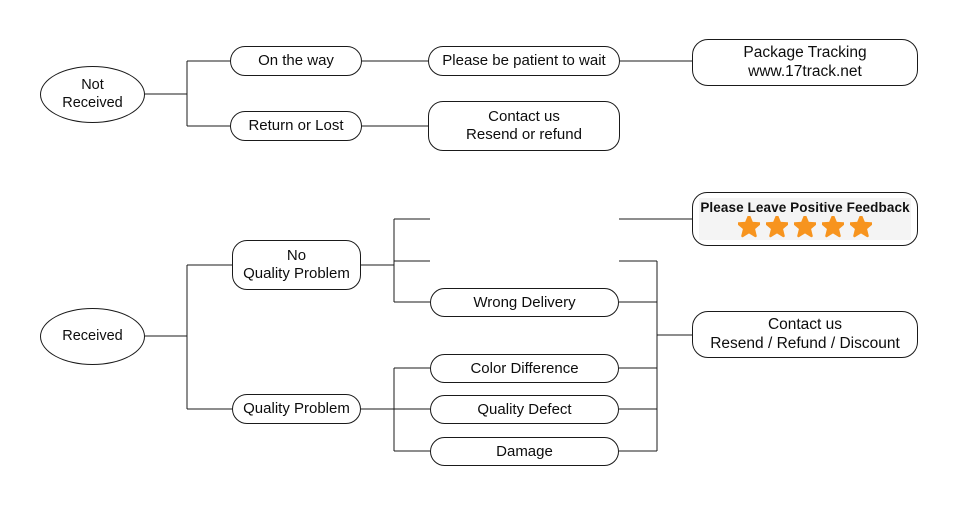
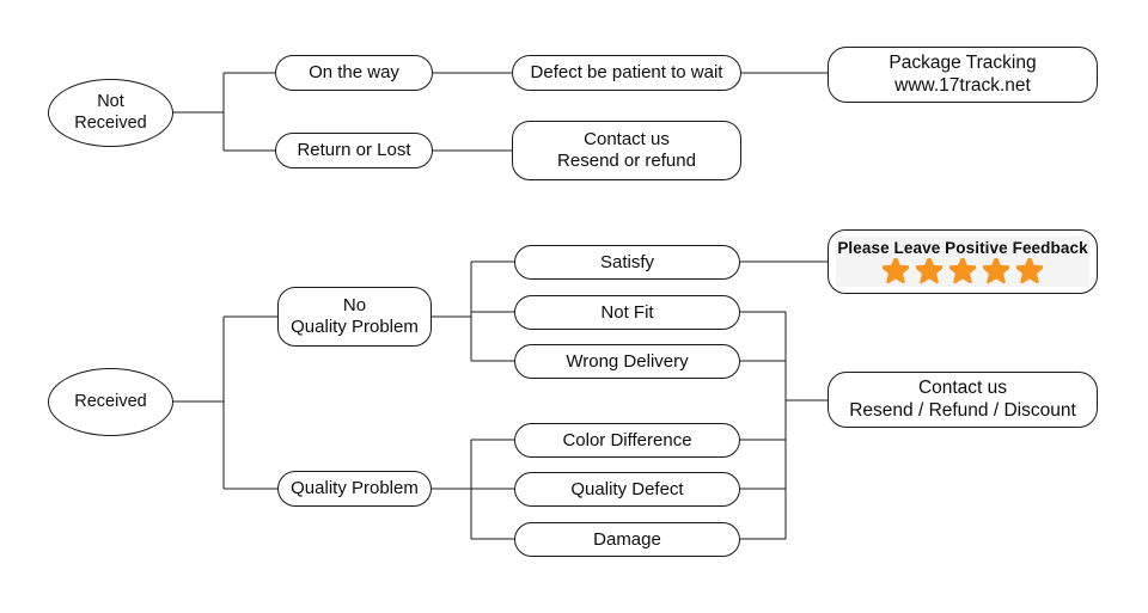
  Not
  Received
  On the way
  Return or Lost
- Please be patient to wait
+ Defect be patient to wait
  Contact us
  Resend or refund
  Package Tracking
  www.17track.net
  Received
  No
  Quality Problem
  Quality Problem
+ Satisfy
+ Not Fit
  Wrong Delivery
  Color Difference
  Quality Defect
  Damage
  Please Leave Positive Feedback
  Contact us
  Resend / Refund / Discount
